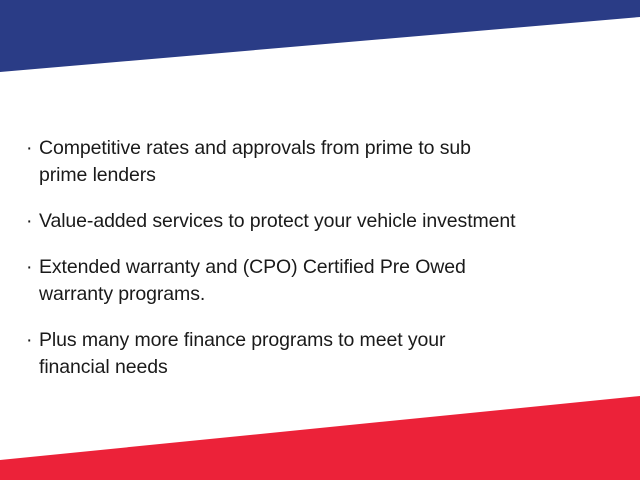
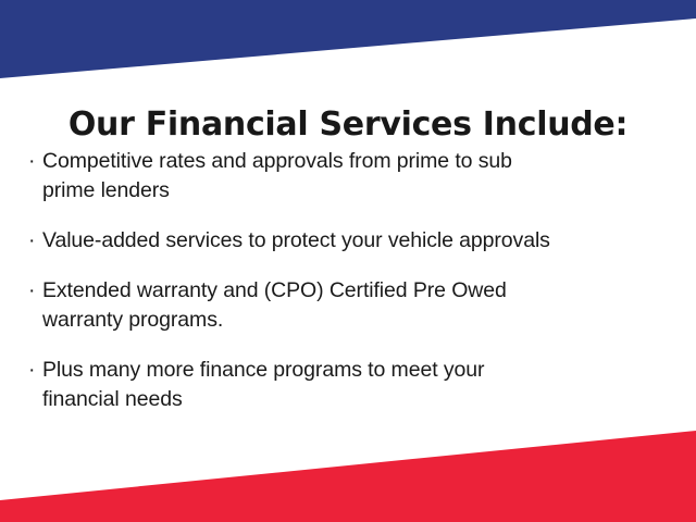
+ Our Financial Services Include:
  ·
  Competitive rates and approvals from prime to sub
  prime lenders
  ·
- Value-added services to protect your vehicle investment
+ Value-added services to protect your vehicle approvals
  ·
  Extended warranty and (CPO) Certified Pre Owed
  warranty programs.
  ·
  Plus many more finance programs to meet your
  financial needs
